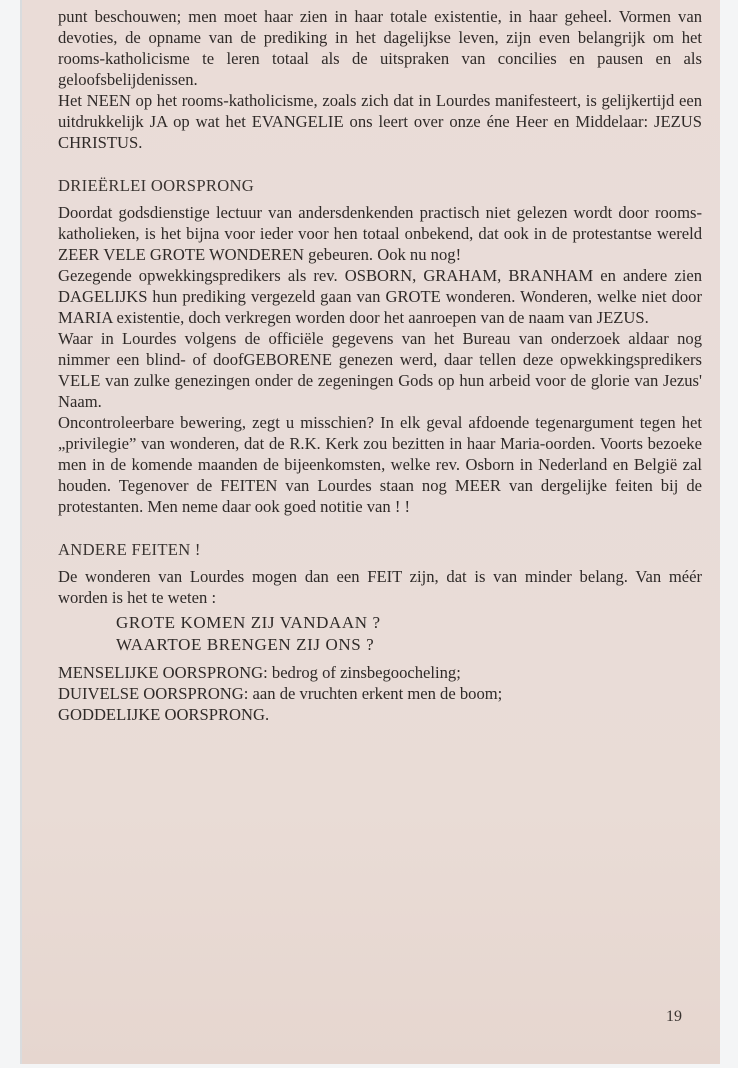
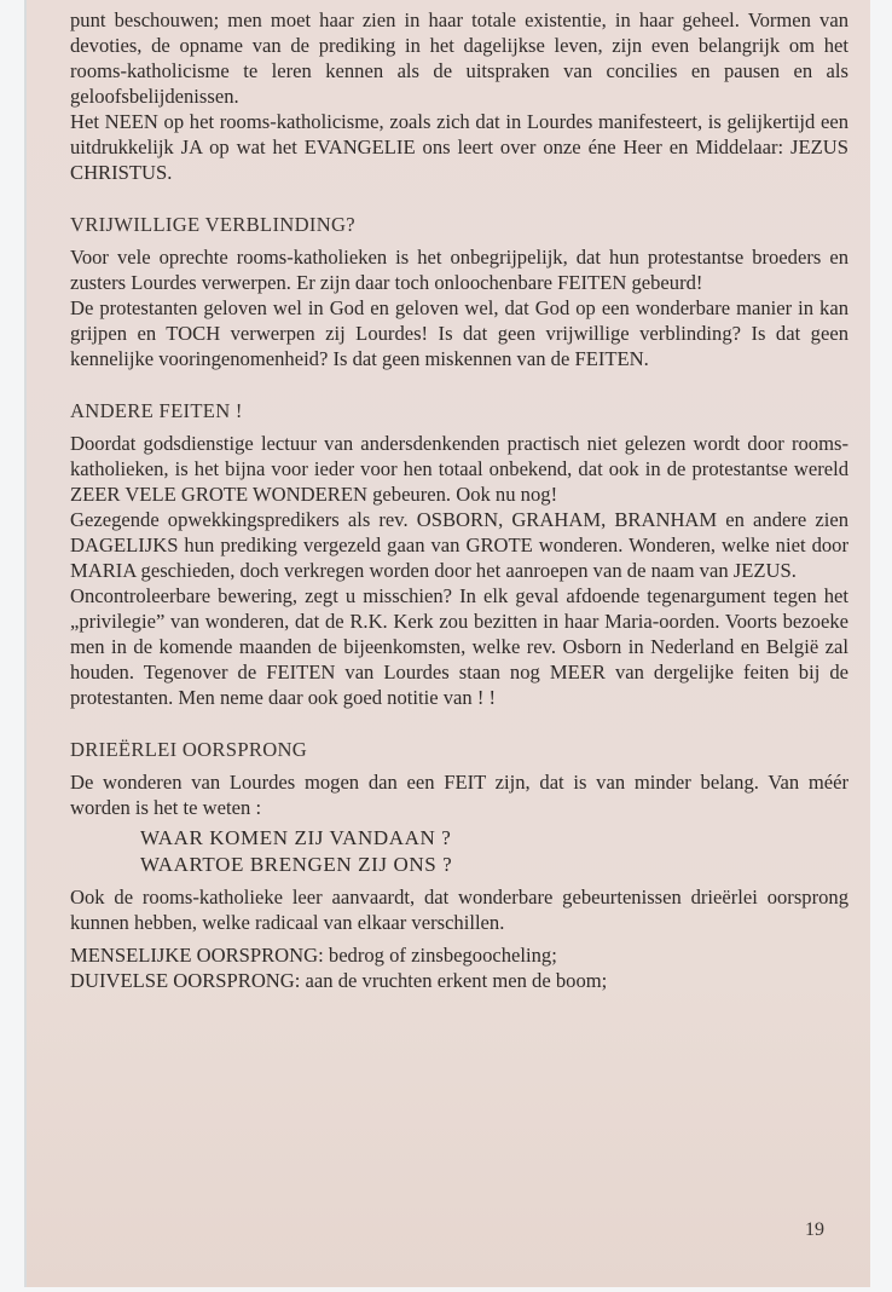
- punt beschouwen; men moet haar zien in haar totale existentie, in haar geheel. Vormen van devoties, de opname van de prediking in het dagelijkse leven, zijn even belangrijk om het rooms-katholicisme te leren totaal als de uitspraken van concilies en pausen en als geloofsbelijdenissen.
+ punt beschouwen; men moet haar zien in haar totale existentie, in haar geheel. Vormen van devoties, de opname van de prediking in het dagelijkse leven, zijn even belangrijk om het rooms-katholicisme te leren kennen als de uitspraken van concilies en pausen en als geloofsbelijdenissen.
  Het NEEN op het rooms-katholicisme, zoals zich dat in Lourdes manifesteert, is gelijkertijd een uitdrukkelijk JA op wat het EVANGELIE ons leert over onze éne Heer en Middelaar: JEZUS CHRISTUS.
+ VRIJWILLIGE VERBLINDING?
+ Voor vele oprechte rooms-katholieken is het onbegrijpelijk, dat hun protestantse broeders en zusters Lourdes verwerpen. Er zijn daar toch onloochenbare FEITEN gebeurd!
+ De protestanten geloven wel in God en geloven wel, dat God op een wonderbare manier in kan grijpen en TOCH verwerpen zij Lourdes! Is dat geen vrijwillige verblinding? Is dat geen kennelijke vooringenomenheid? Is dat geen miskennen van de FEITEN.
- DRIEËRLEI OORSPRONG
+ ANDERE FEITEN !
  Doordat godsdienstige lectuur van andersdenkenden practisch niet gelezen wordt door rooms-katholieken, is het bijna voor ieder voor hen totaal onbekend, dat ook in de protestantse wereld ZEER VELE GROTE WONDEREN gebeuren. Ook nu nog!
- Gezegende opwekkingspredikers als rev. OSBORN, GRAHAM, BRANHAM en andere zien DAGELIJKS hun prediking vergezeld gaan van GROTE wonderen. Wonderen, welke niet door MARIA existentie, doch verkregen worden door het aanroepen van de naam van JEZUS.
+ Gezegende opwekkingspredikers als rev. OSBORN, GRAHAM, BRANHAM en andere zien DAGELIJKS hun prediking vergezeld gaan van GROTE wonderen. Wonderen, welke niet door MARIA geschieden, doch verkregen worden door het aanroepen van de naam van JEZUS.
- Waar in Lourdes volgens de officiële gegevens van het Bureau van onderzoek aldaar nog nimmer een blind- of doofGEBORENE genezen werd, daar tellen deze opwekkingspredikers VELE van zulke genezingen onder de zegeningen Gods op hun arbeid voor de glorie van Jezus' Naam.
  Oncontroleerbare bewering, zegt u misschien? In elk geval afdoende tegenargument tegen het „privilegie” van wonderen, dat de R.K. Kerk zou bezitten in haar Maria-oorden. Voorts bezoeke men in de komende maanden de bijeenkomsten, welke rev. Osborn in Nederland en België zal houden. Tegenover de FEITEN van Lourdes staan nog MEER van dergelijke feiten bij de protestanten. Men neme daar ook goed notitie van ! !
- ANDERE FEITEN !
+ DRIEËRLEI OORSPRONG
  De wonderen van Lourdes mogen dan een FEIT zijn, dat is van minder belang. Van méér worden is het te weten :
- GROTE KOMEN ZIJ VANDAAN ?
+ WAAR KOMEN ZIJ VANDAAN ?
  WAARTOE BRENGEN ZIJ ONS ?
+ Ook de rooms-katholieke leer aanvaardt, dat wonderbare gebeurtenissen drieërlei oorsprong kunnen hebben, welke radicaal van elkaar verschillen.
  MENSELIJKE OORSPRONG: bedrog of zinsbegoocheling;
  DUIVELSE OORSPRONG: aan de vruchten erkent men de boom;
- GODDELIJKE OORSPRONG.
  19
